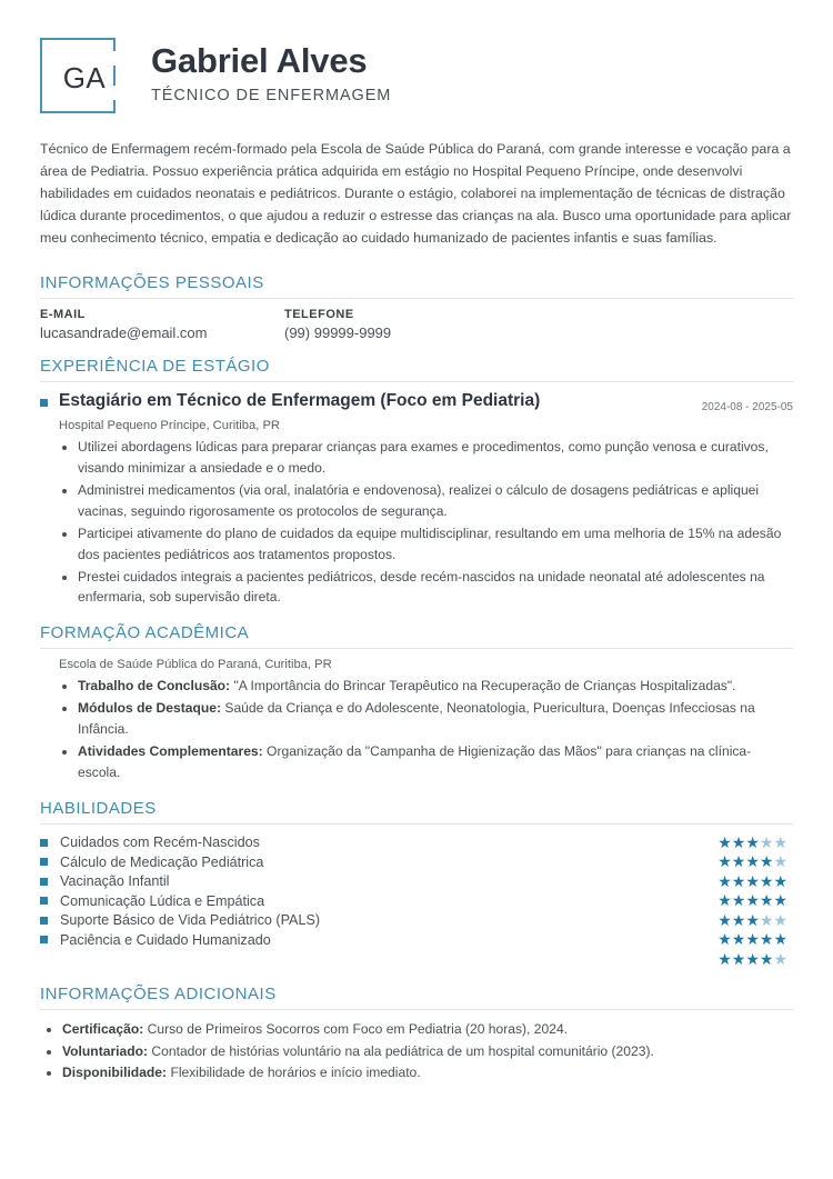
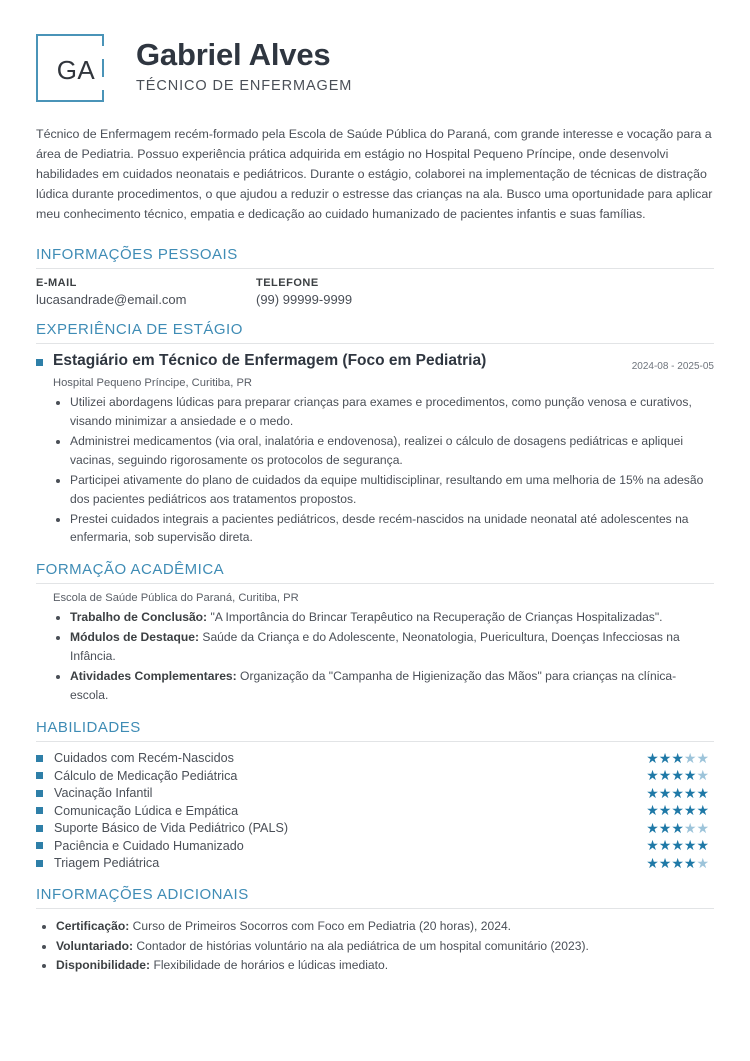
  GA
  Gabriel Alves
  TÉCNICO DE ENFERMAGEM
  Técnico de Enfermagem recém-formado pela Escola de Saúde Pública do Paraná, com grande interesse e vocação para a área de Pediatria. Possuo experiência prática adquirida em estágio no Hospital Pequeno Príncipe, onde desenvolvi habilidades em cuidados neonatais e pediátricos. Durante o estágio, colaborei na implementação de técnicas de distração lúdica durante procedimentos, o que ajudou a reduzir o estresse das crianças na ala. Busco uma oportunidade para aplicar meu conhecimento técnico, empatia e dedicação ao cuidado humanizado de pacientes infantis e suas famílias.
  INFORMAÇÕES PESSOAIS
  E-MAIL
  lucasandrade@email.com
  TELEFONE
  (99) 99999-9999
  EXPERIÊNCIA DE ESTÁGIO
  Estagiário em Técnico de Enfermagem (Foco em Pediatria)
  2024-08 - 2025-05
  Hospital Pequeno Príncipe, Curitiba, PR
  Utilizei abordagens lúdicas para preparar crianças para exames e procedimentos, como punção venosa e curativos, visando minimizar a ansiedade e o medo.
  Administrei medicamentos (via oral, inalatória e endovenosa), realizei o cálculo de dosagens pediátricas e apliquei vacinas, seguindo rigorosamente os protocolos de segurança.
  Participei ativamente do plano de cuidados da equipe multidisciplinar, resultando em uma melhoria de 15% na adesão dos pacientes pediátricos aos tratamentos propostos.
  Prestei cuidados integrais a pacientes pediátricos, desde recém-nascidos na unidade neonatal até adolescentes na enfermaria, sob supervisão direta.
  FORMAÇÃO ACADÊMICA
  Escola de Saúde Pública do Paraná, Curitiba, PR
  Trabalho de Conclusão: "A Importância do Brincar Terapêutico na Recuperação de Crianças Hospitalizadas".
  Módulos de Destaque: Saúde da Criança e do Adolescente, Neonatologia, Puericultura, Doenças Infecciosas na Infância.
  Atividades Complementares: Organização da "Campanha de Higienização das Mãos" para crianças na clínica-escola.
  HABILIDADES
  Cuidados com Recém-Nascidos
  Cálculo de Medicação Pediátrica
  Vacinação Infantil
  Comunicação Lúdica e Empática
  Suporte Básico de Vida Pediátrico (PALS)
  Paciência e Cuidado Humanizado
+ Triagem Pediátrica
  ★★★★★
  ★★★★★
  ★★★★★
  ★★★★★
  ★★★★★
  ★★★★★
  ★★★★★
  INFORMAÇÕES ADICIONAIS
  Certificação: Curso de Primeiros Socorros com Foco em Pediatria (20 horas), 2024.
  Voluntariado: Contador de histórias voluntário na ala pediátrica de um hospital comunitário (2023).
- Disponibilidade: Flexibilidade de horários e início imediato.
+ Disponibilidade: Flexibilidade de horários e lúdicas imediato.
